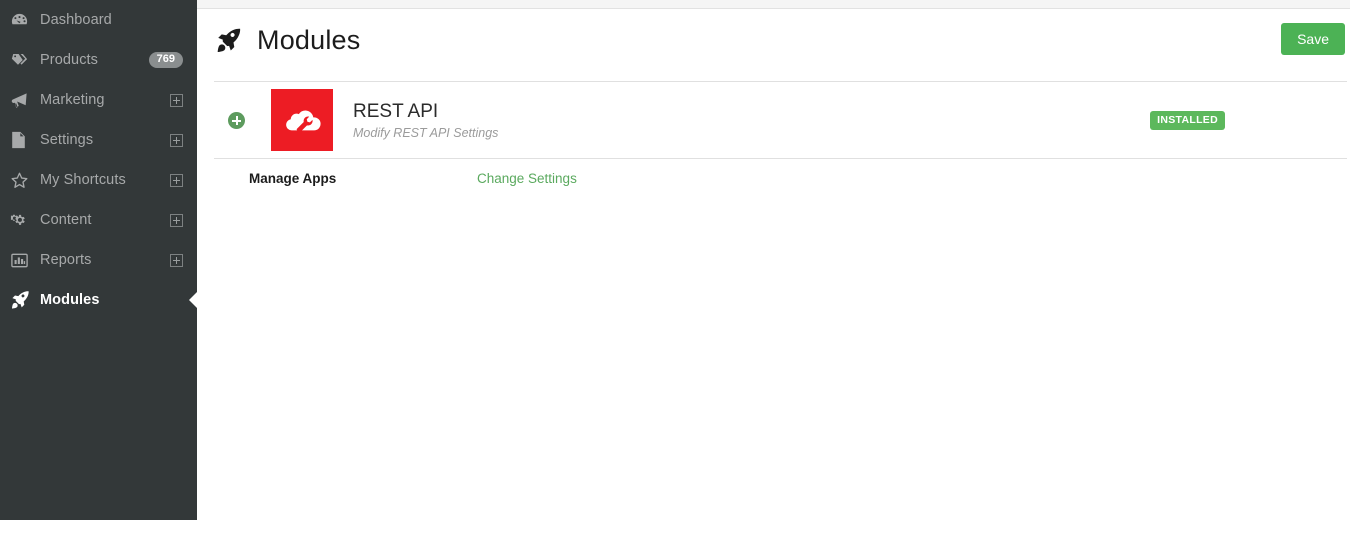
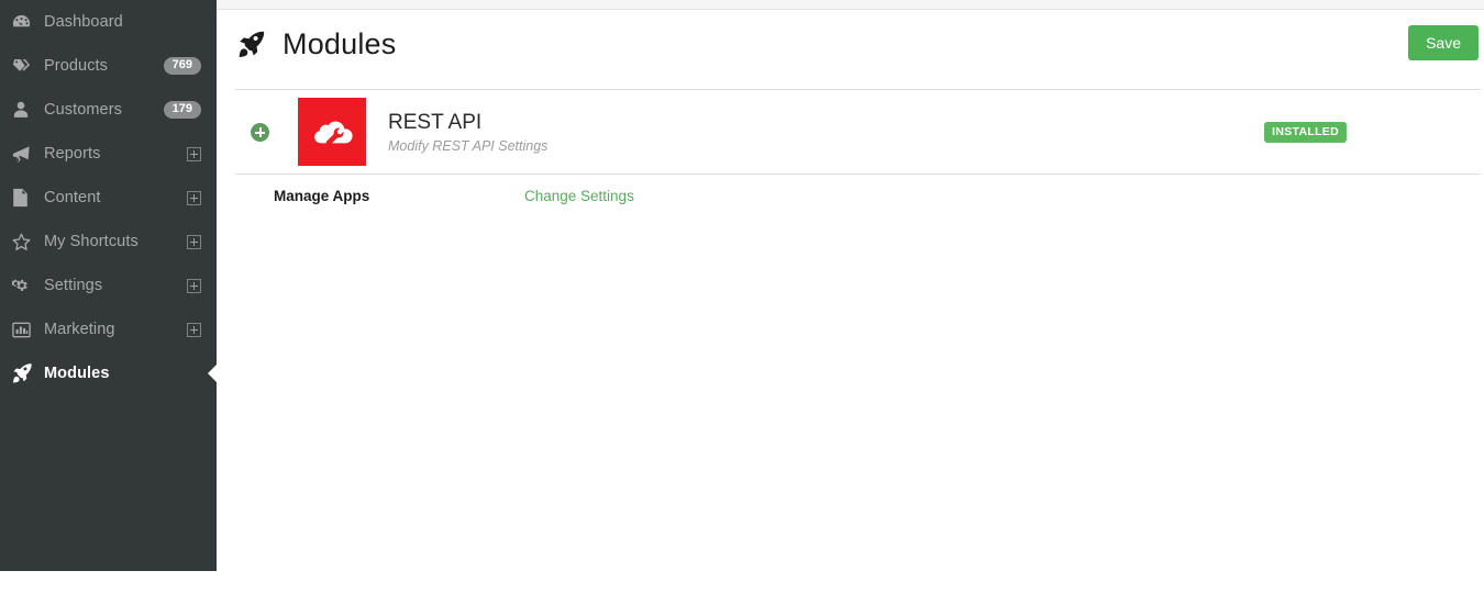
  Dashboard
  Products
  769
+ Customers
+ 179
- Marketing
+ Reports
- Settings
+ Content
  My Shortcuts
- Content
+ Settings
- Reports
+ Marketing
  Modules
  Modules
  Save
  REST API
  Modify REST API Settings
  INSTALLED
  Manage Apps
  Change Settings
